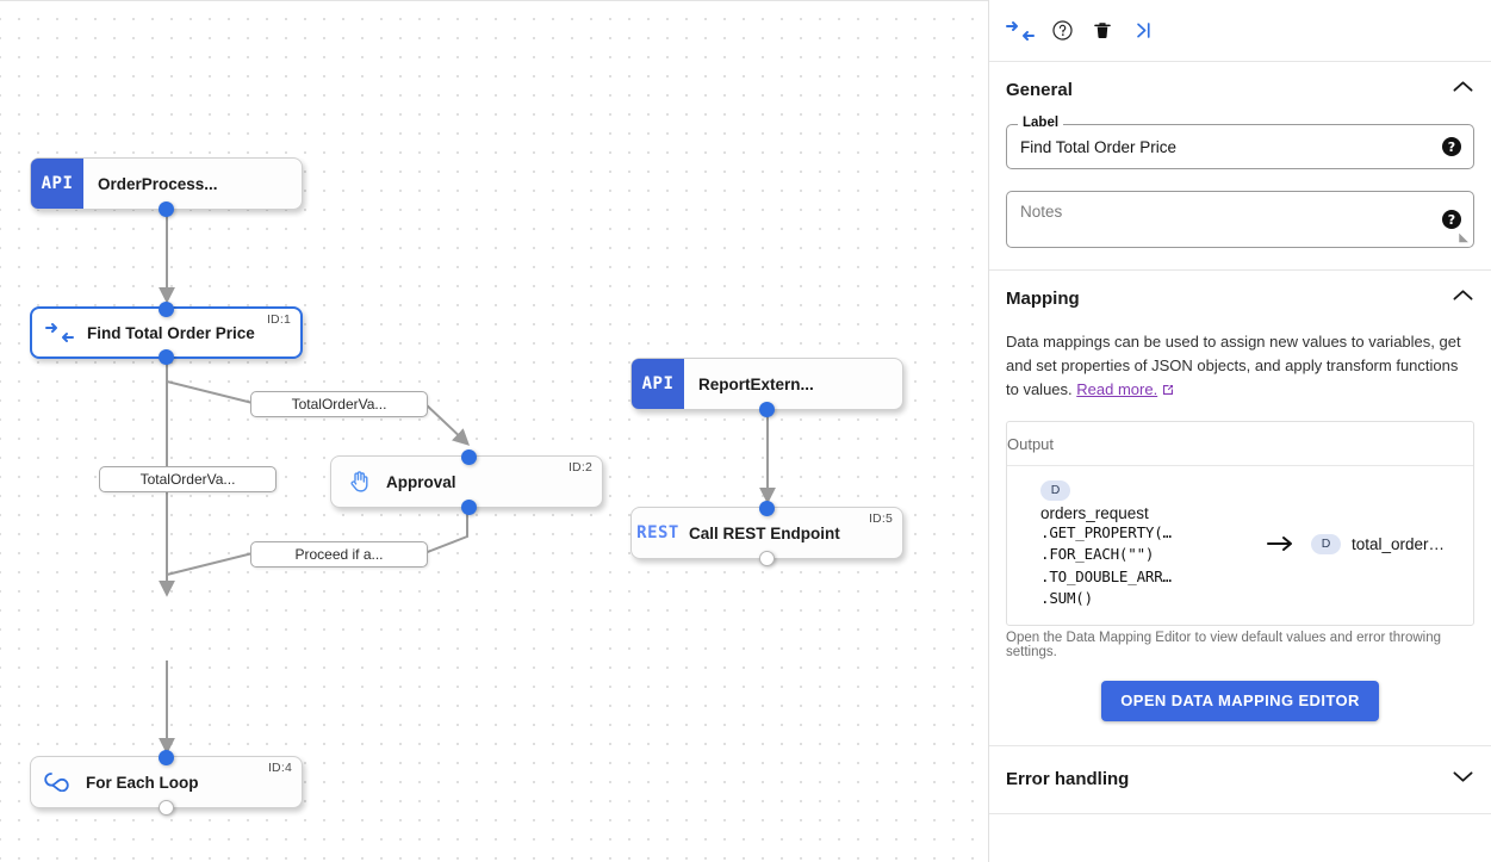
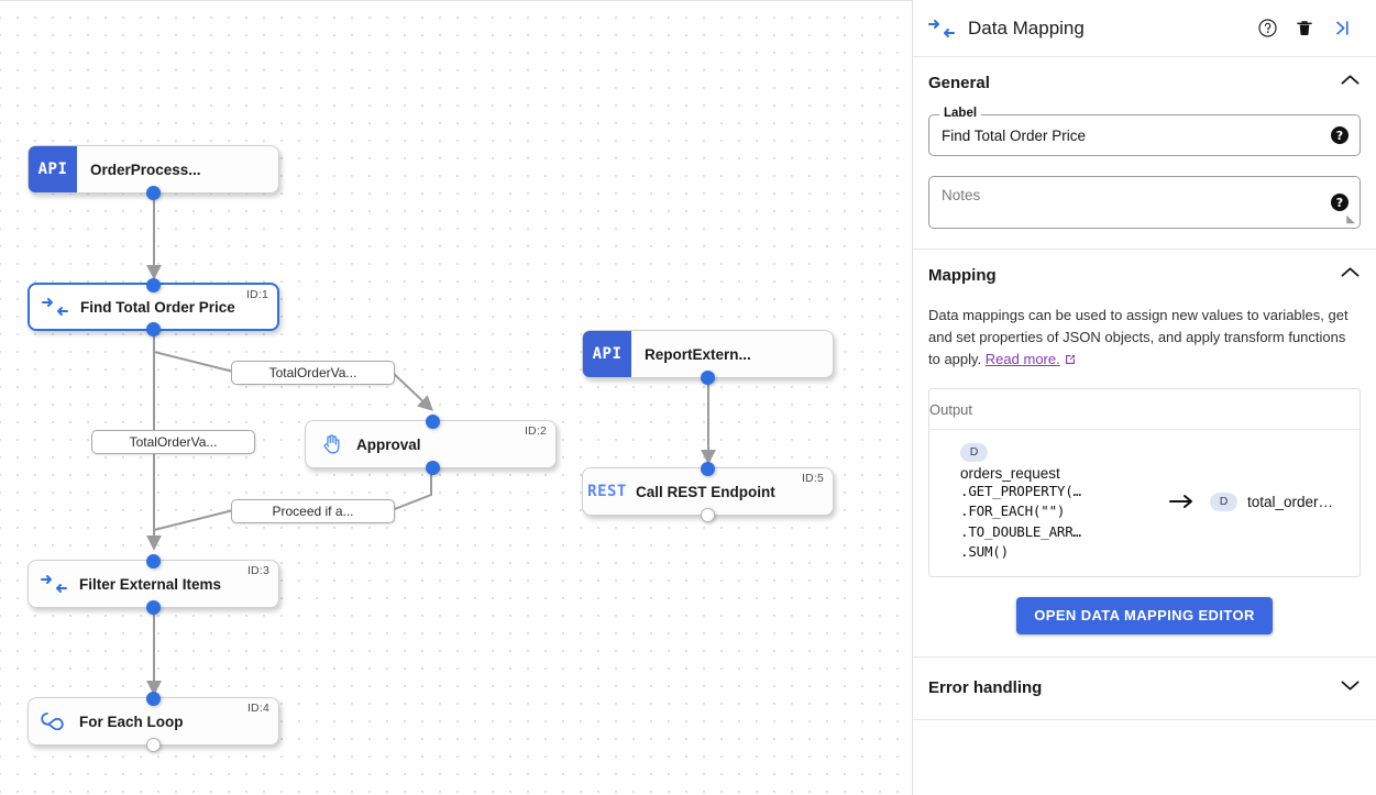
  API
  OrderProcess...
  Find Total Order Price
  ID:1
  Approval
  ID:2
+ Filter External Items
+ ID:3
  For Each Loop
  ID:4
  API
  ReportExtern...
  REST
  Call REST Endpoint
  ID:5
  TotalOrderVa...
  TotalOrderVa...
  Proceed if a...
+ Data Mapping
  General
  Label
  Find Total Order Price
  ?
  Notes
  ?
  ◣
  Mapping
- Data mappings can be used to assign new values to variables, get and set properties of JSON objects, and apply transform functions to values. Read more.
+ Data mappings can be used to assign new values to variables, get and set properties of JSON objects, and apply transform functions to apply. Read more.
  Output
  D
  orders_request
  .GET_PROPERTY(…
  .FOR_EACH("")
  .TO_DOUBLE_ARR…
  .SUM()
  D
  total_order…
- Open the Data Mapping Editor to view default values and error throwing settings.
  OPEN DATA MAPPING EDITOR
  Error handling
